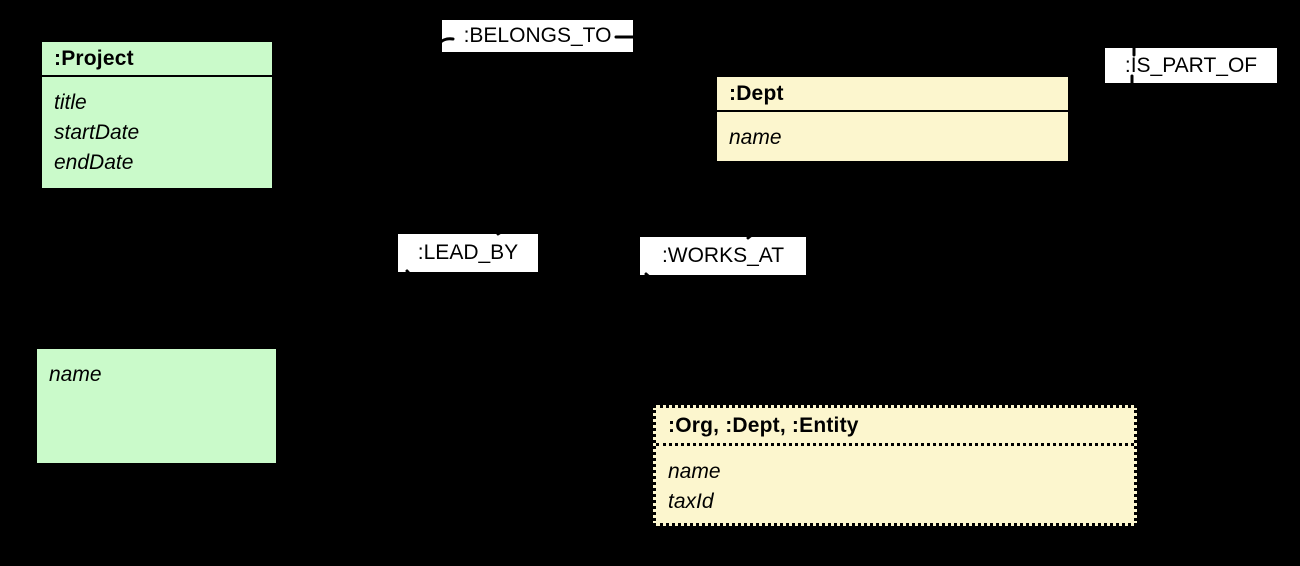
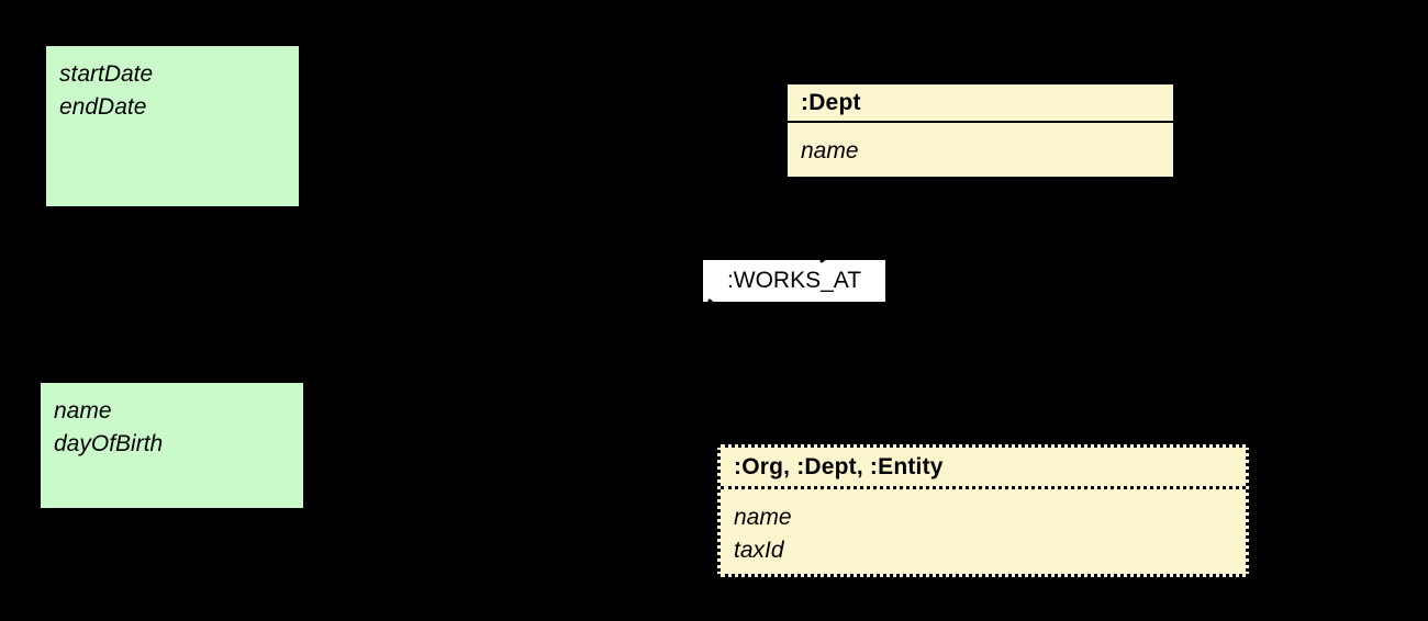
- :Project
- title
  startDate
  endDate
  :Dept
  name
  name
+ dayOfBirth
  :Org, :Dept, :Entity
  name
  taxId
- :BELONGS_TO
- :IS_PART_OF
- :LEAD_BY
  :WORKS_AT
